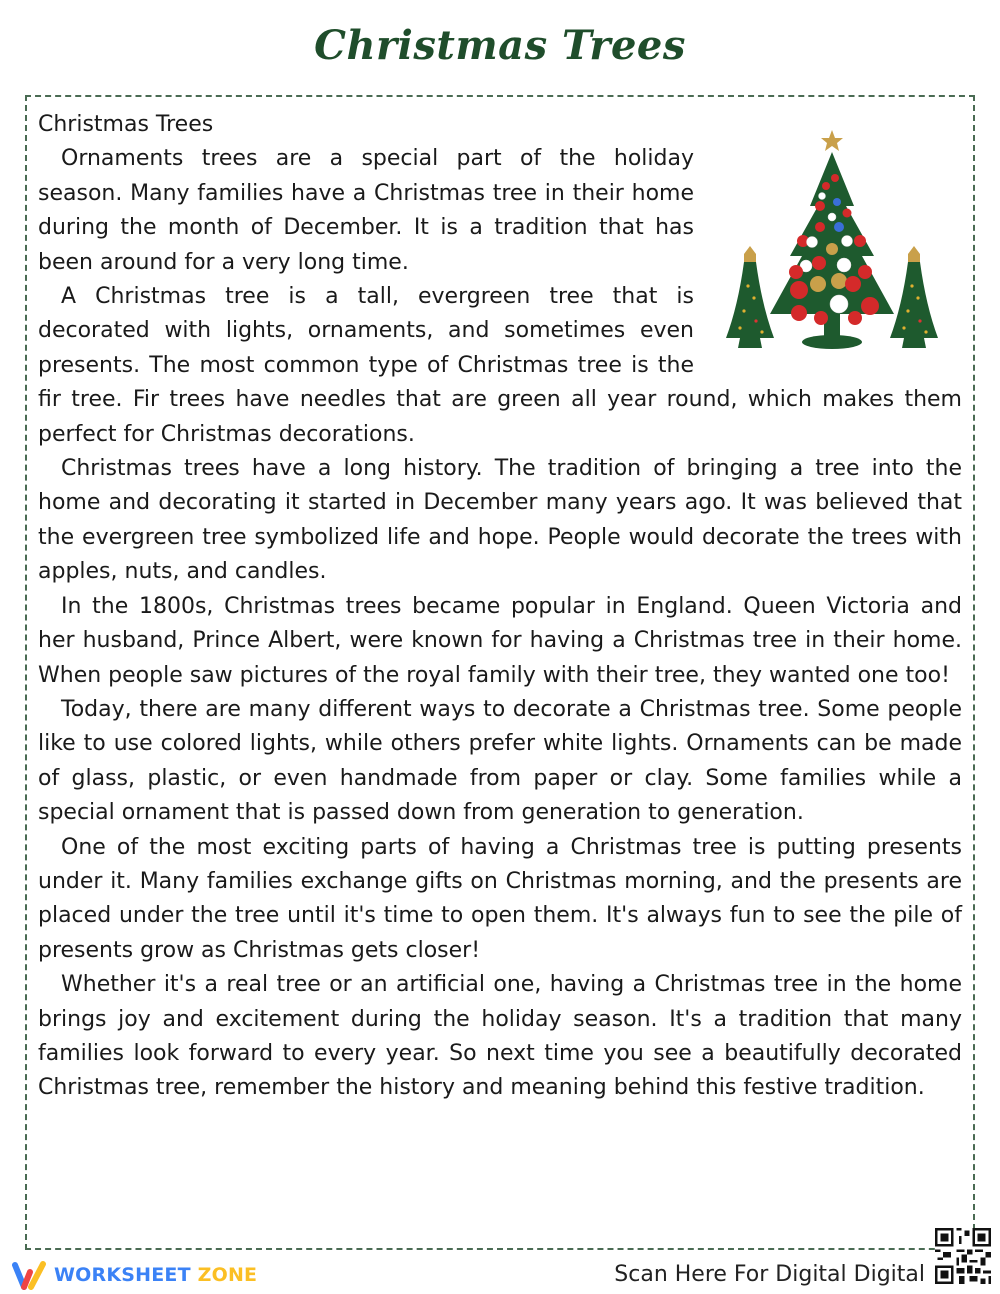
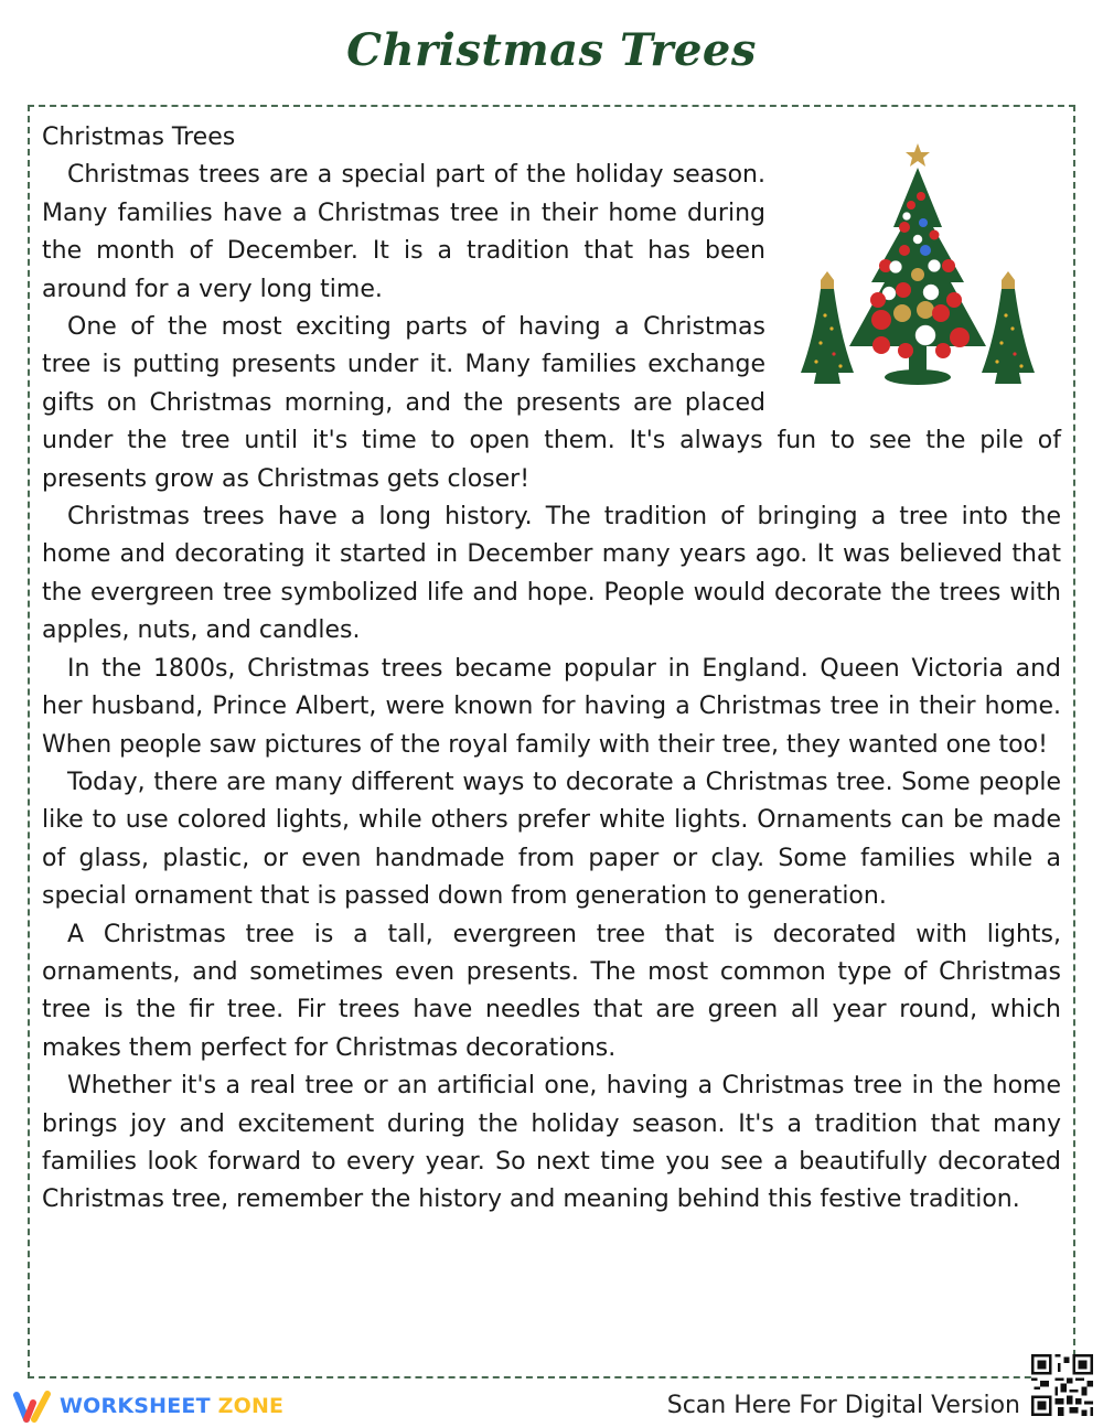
  Christmas Trees
  Christmas Trees
- Ornaments trees are a special part of the holiday season. Many families have a Christmas tree in their home during the month of December. It is a tradition that has been around for a very long time.
+ Christmas trees are a special part of the holiday season. Many families have a Christmas tree in their home during the month of December. It is a tradition that has been around for a very long time.
- A Christmas tree is a tall, evergreen tree that is decorated with lights, ornaments, and sometimes even presents. The most common type of Christmas tree is the fir tree. Fir trees have needles that are green all year round, which makes them perfect for Christmas decorations.
+ One of the most exciting parts of having a Christmas tree is putting presents under it. Many families exchange gifts on Christmas morning, and the presents are placed under the tree until it's time to open them. It's always fun to see the pile of presents grow as Christmas gets closer!
  Christmas trees have a long history. The tradition of bringing a tree into the home and decorating it started in December many years ago. It was believed that the evergreen tree symbolized life and hope. People would decorate the trees with apples, nuts, and candles.
  In the 1800s, Christmas trees became popular in England. Queen Victoria and her husband, Prince Albert, were known for having a Christmas tree in their home. When people saw pictures of the royal family with their tree, they wanted one too!
  Today, there are many different ways to decorate a Christmas tree. Some people like to use colored lights, while others prefer white lights. Ornaments can be made of glass, plastic, or even handmade from paper or clay. Some families while a special ornament that is passed down from generation to generation.
- One of the most exciting parts of having a Christmas tree is putting presents under it. Many families exchange gifts on Christmas morning, and the presents are placed under the tree until it's time to open them. It's always fun to see the pile of presents grow as Christmas gets closer!
+ A Christmas tree is a tall, evergreen tree that is decorated with lights, ornaments, and sometimes even presents. The most common type of Christmas tree is the fir tree. Fir trees have needles that are green all year round, which makes them perfect for Christmas decorations.
  Whether it's a real tree or an artificial one, having a Christmas tree in the home brings joy and excitement during the holiday season. It's a tradition that many families look forward to every year. So next time you see a beautifully decorated Christmas tree, remember the history and meaning behind this festive tradition.
  WORKSHEET ZONE
- Scan Here For Digital Digital
+ Scan Here For Digital Version
